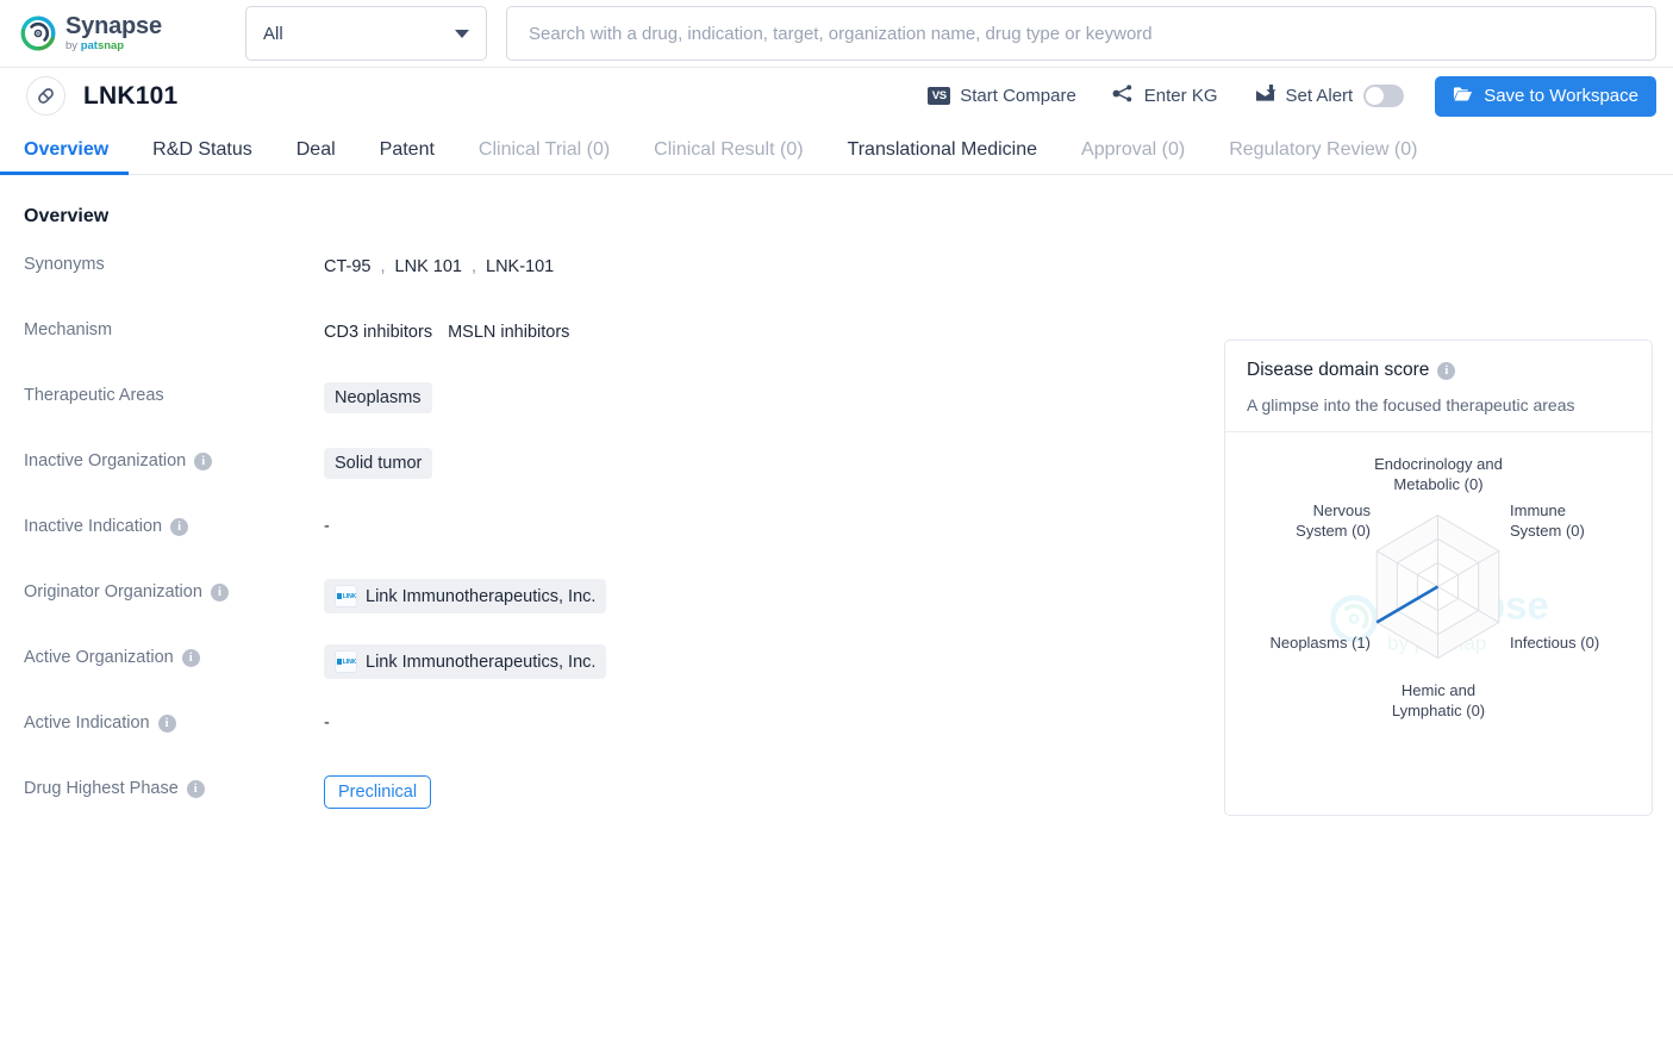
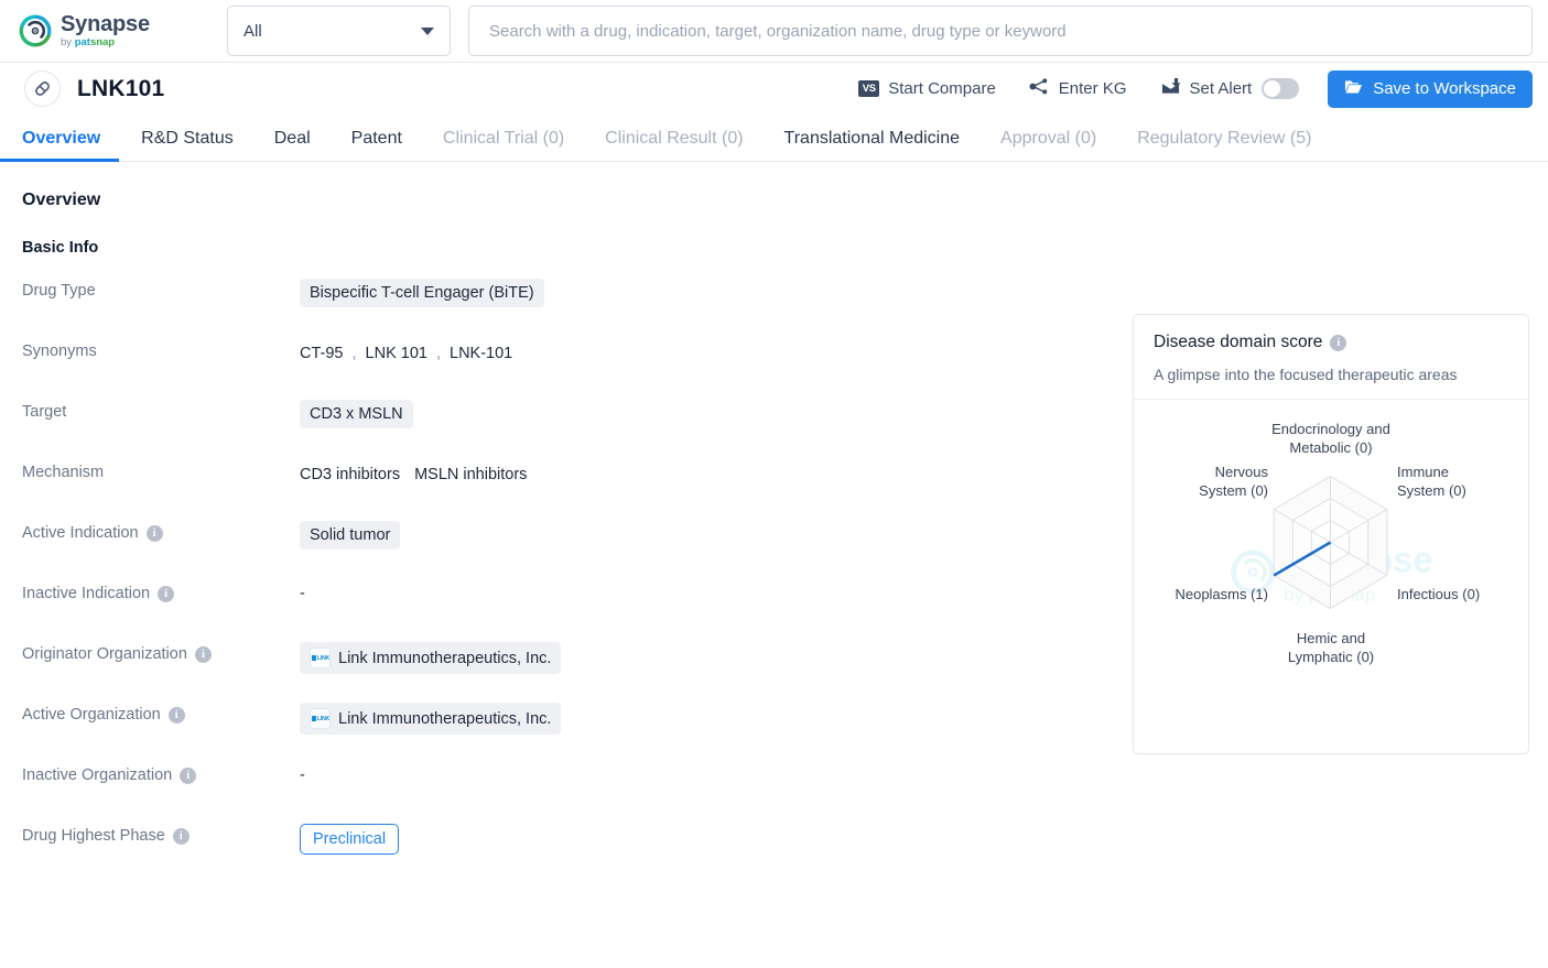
  Synapse
  by patsnap
  All
  Search with a drug, indication, target, organization name, drug type or keyword
  LNK101
  VS
  Start Compare
  Enter KG
  Set Alert
  Save to Workspace
  Overview
  R&D Status
  Deal
  Patent
  Clinical Trial (0)
  Clinical Result (0)
  Translational Medicine
  Approval (0)
- Regulatory Review (0)
+ Regulatory Review (5)
  Overview
+ Basic Info
+ Drug Type
+ Bispecific T-cell Engager (BiTE)
  Synonyms
  CT-95
  ,
  LNK 101
  ,
  LNK-101
+ Target
+ CD3 x MSLN
  Mechanism
  CD3 inhibitors
  MSLN inhibitors
- Therapeutic Areas
- Neoplasms
- Inactive Organization
+ Active Indication
  i
  Solid tumor
  Inactive Indication
  i
  -
  Originator Organization
  i
  Link Immunotherapeutics, Inc.
  Active Organization
  i
  Link Immunotherapeutics, Inc.
- Active Indication
+ Inactive Organization
  i
  -
  Drug Highest Phase
  i
  Preclinical
  Disease domain score
  i
  A glimpse into the focused therapeutic areas
  Endocrinology and
  Metabolic (0)
  Immune
  System (0)
  Infectious (0)
  Hemic and
  Lymphatic (0)
  Neoplasms (1)
  Nervous
  System (0)
